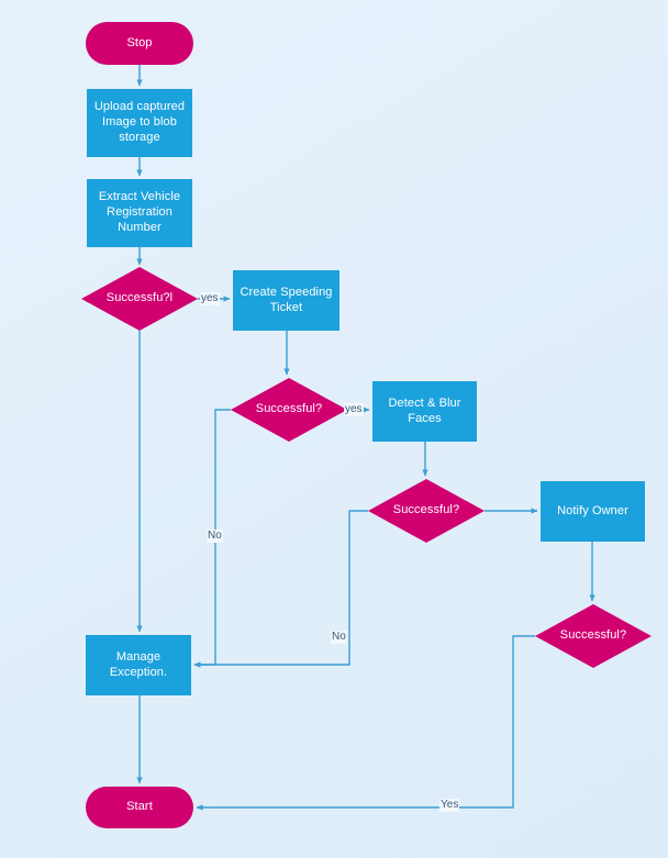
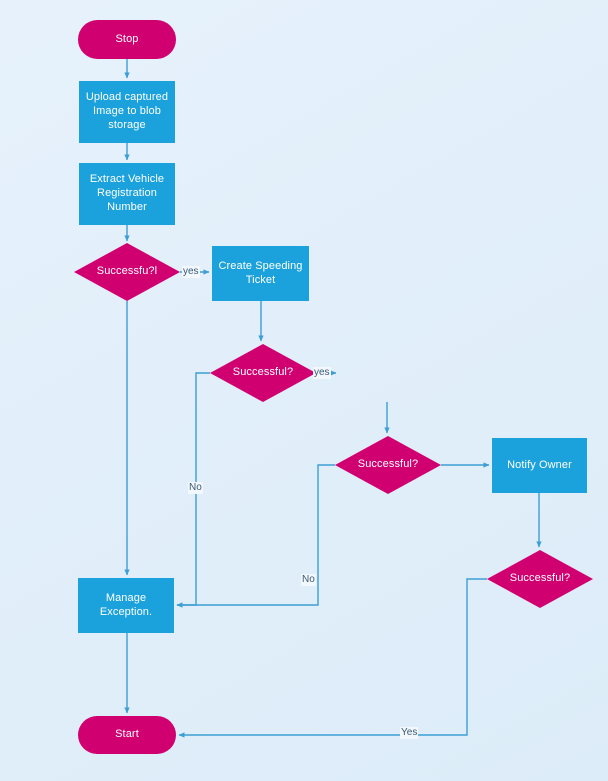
  Stop
  Upload captured
  Image to blob
  storage
  Extract Vehicle
  Registration
  Number
  Successfu?l
  Create Speeding
  Ticket
  Successful?
- Detect & Blur
- Faces
  Successful?
  Notify Owner
  Successful?
  Manage Exception.
  Start
  yes
  yes
  No
  No
  Yes
